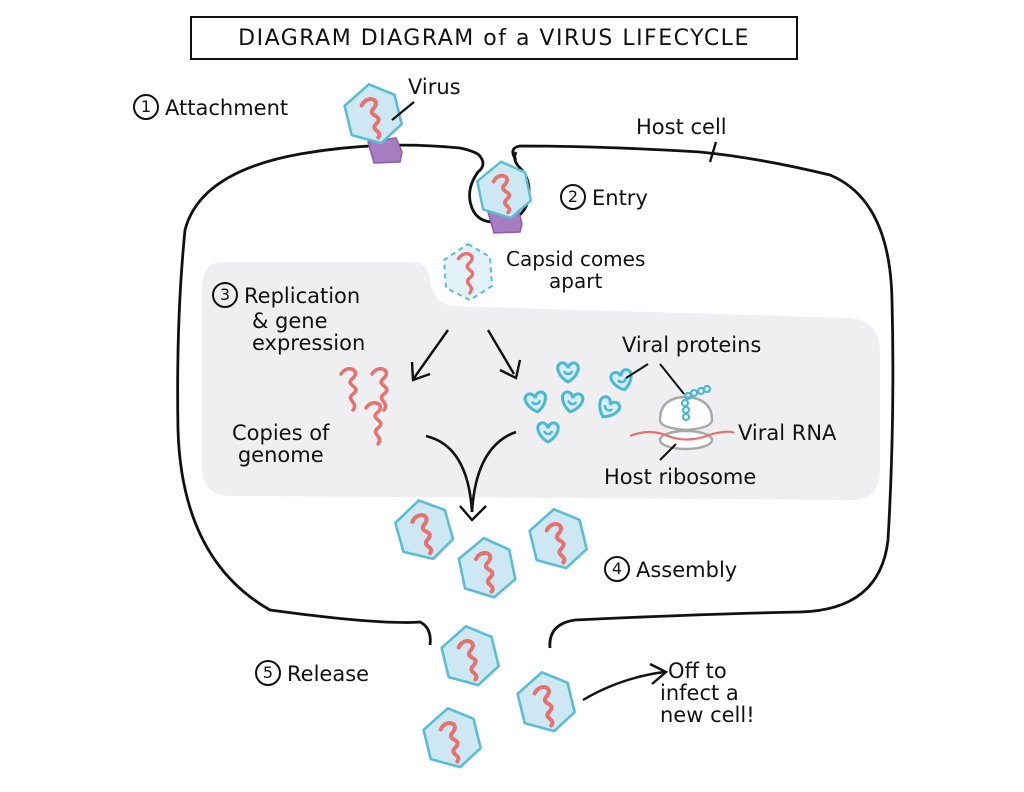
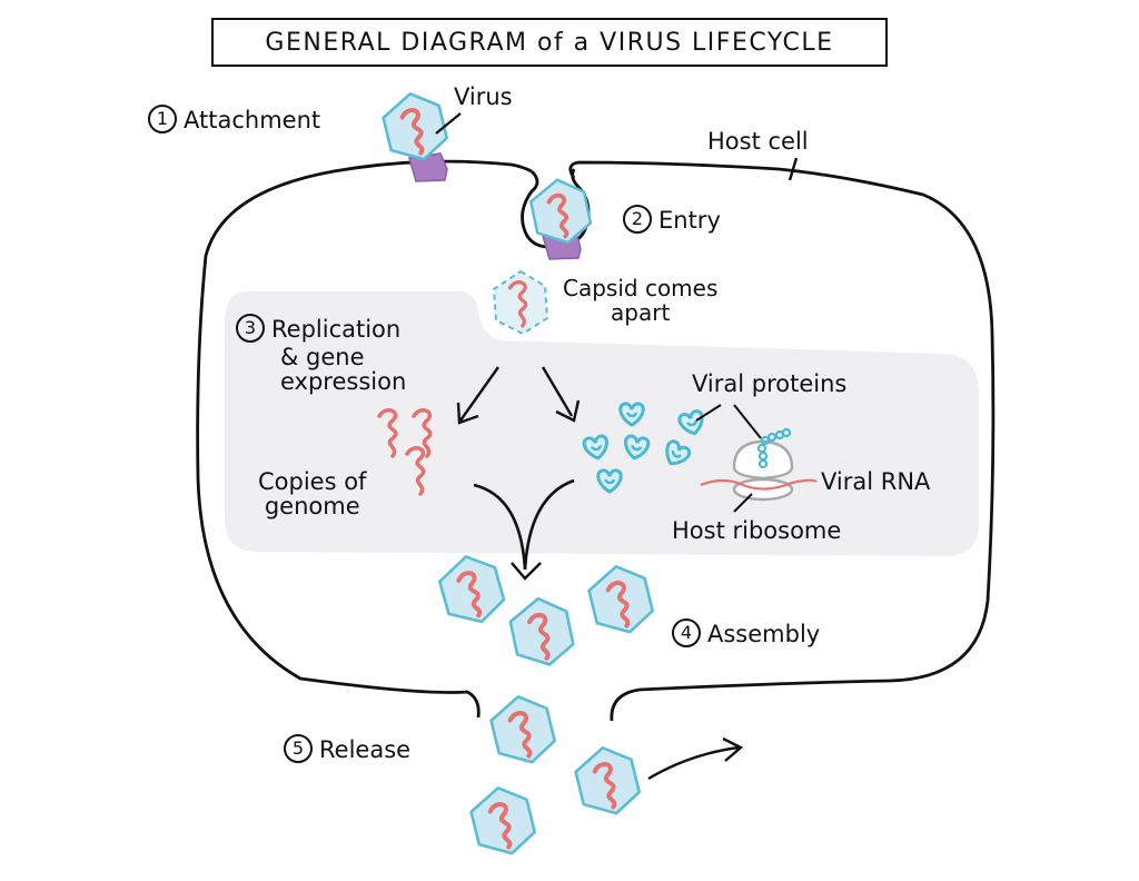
- DIAGRAM DIAGRAM of a VIRUS LIFECYCLE
+ GENERAL DIAGRAM of a VIRUS LIFECYCLE
  1 Attachment
  Virus
  Host cell
  2 Entry
  Capsid comes
  apart
  3 Replication
  & gene
  expression
  Copies of
  genome
  Viral proteins
  Viral RNA
  Host ribosome
  4 Assembly
  5 Release
- Off to
- infect a
- new cell!
